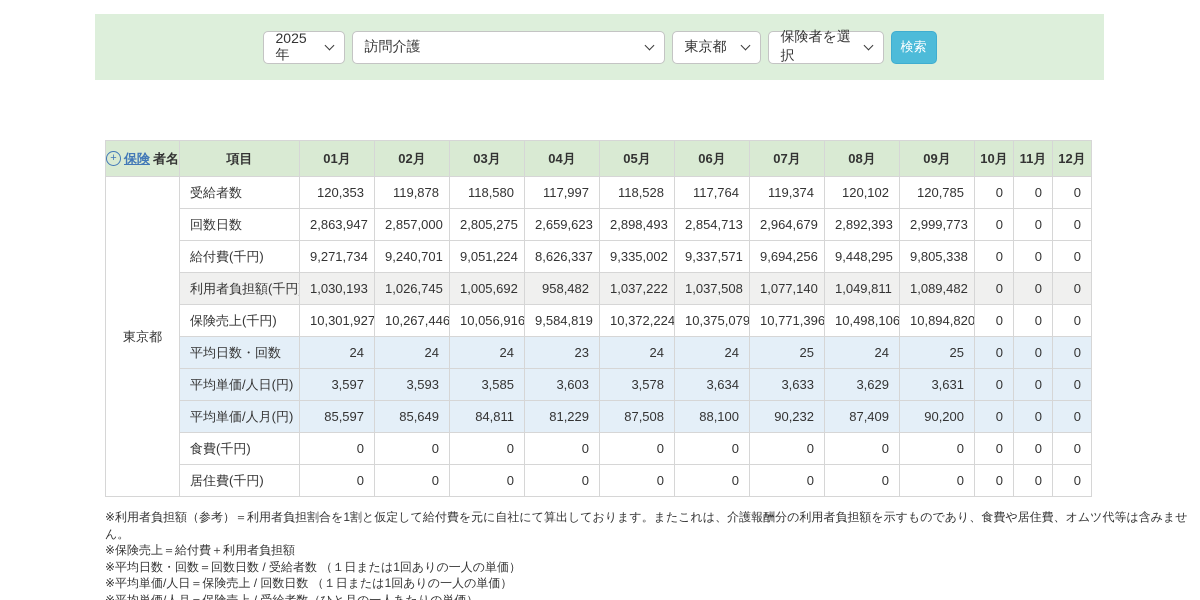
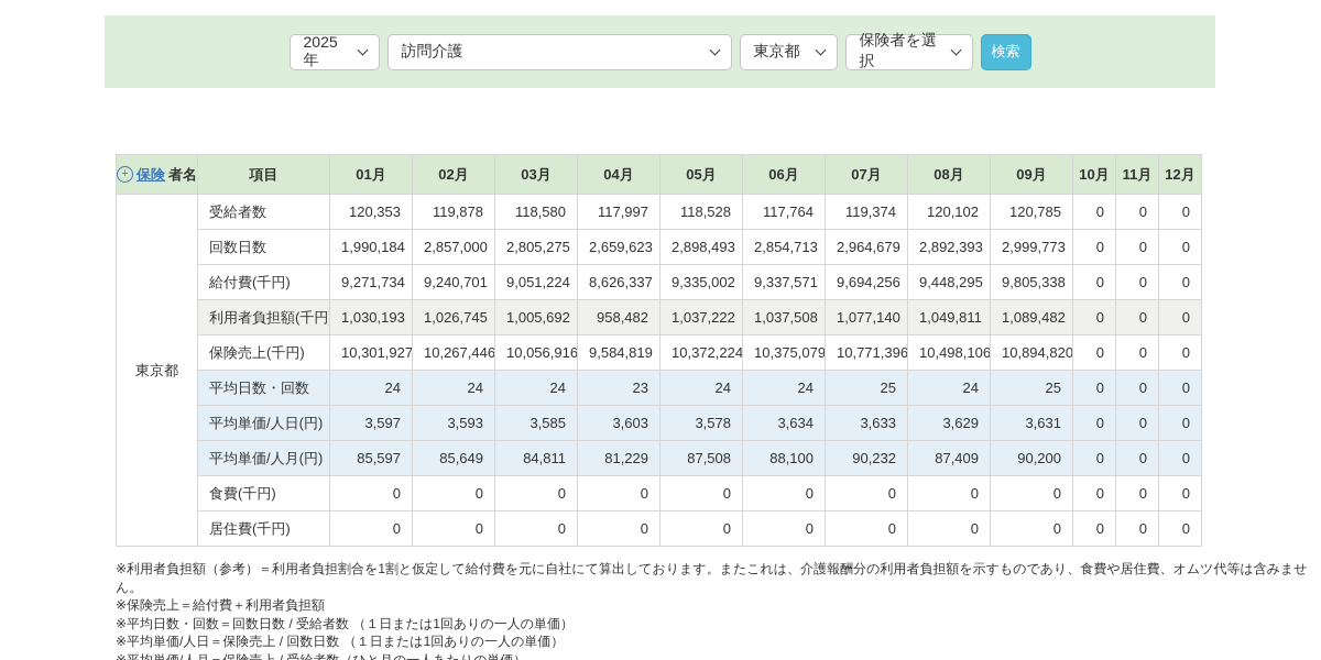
  2025年
  訪問介護
  東京都
  保険者を選択
  検索
  + 保険 者名	項目	01月	02月	03月	04月	05月	06月	07月	08月	09月	10月	11月	12月
  東京都	受給者数	120,353	119,878	118,580	117,997	118,528	117,764	119,374	120,102	120,785	0	0	0
- 回数日数	2,863,947	2,857,000	2,805,275	2,659,623	2,898,493	2,854,713	2,964,679	2,892,393	2,999,773	0	0	0
+ 回数日数	1,990,184	2,857,000	2,805,275	2,659,623	2,898,493	2,854,713	2,964,679	2,892,393	2,999,773	0	0	0
  給付費(千円)	9,271,734	9,240,701	9,051,224	8,626,337	9,335,002	9,337,571	9,694,256	9,448,295	9,805,338	0	0	0
  利用者負担額(千円	1,030,193	1,026,745	1,005,692	958,482	1,037,222	1,037,508	1,077,140	1,049,811	1,089,482	0	0	0
  保険売上(千円)	10,301,927	10,267,446	10,056,916	9,584,819	10,372,224	10,375,079	10,771,396	10,498,106	10,894,820	0	0	0
  平均日数・回数	24	24	24	23	24	24	25	24	25	0	0	0
  平均単価/人日(円)	3,597	3,593	3,585	3,603	3,578	3,634	3,633	3,629	3,631	0	0	0
  平均単価/人月(円)	85,597	85,649	84,811	81,229	87,508	88,100	90,232	87,409	90,200	0	0	0
  食費(千円)	0	0	0	0	0	0	0	0	0	0	0	0
  居住費(千円)	0	0	0	0	0	0	0	0	0	0	0	0
  ※利用者負担額（参考）＝利用者負担割合を1割と仮定して給付費を元に自社にて算出しております。またこれは、介護報酬分の利用者負担額を示すものであり、食費や居住費、オムツ代等は含みません。
  ※保険売上＝給付費＋利用者負担額
  ※平均日数・回数＝回数日数 / 受給者数 （１日または1回ありの一人の単価）
  ※平均単価/人日＝保険売上 / 回数日数 （１日または1回ありの一人の単価）
